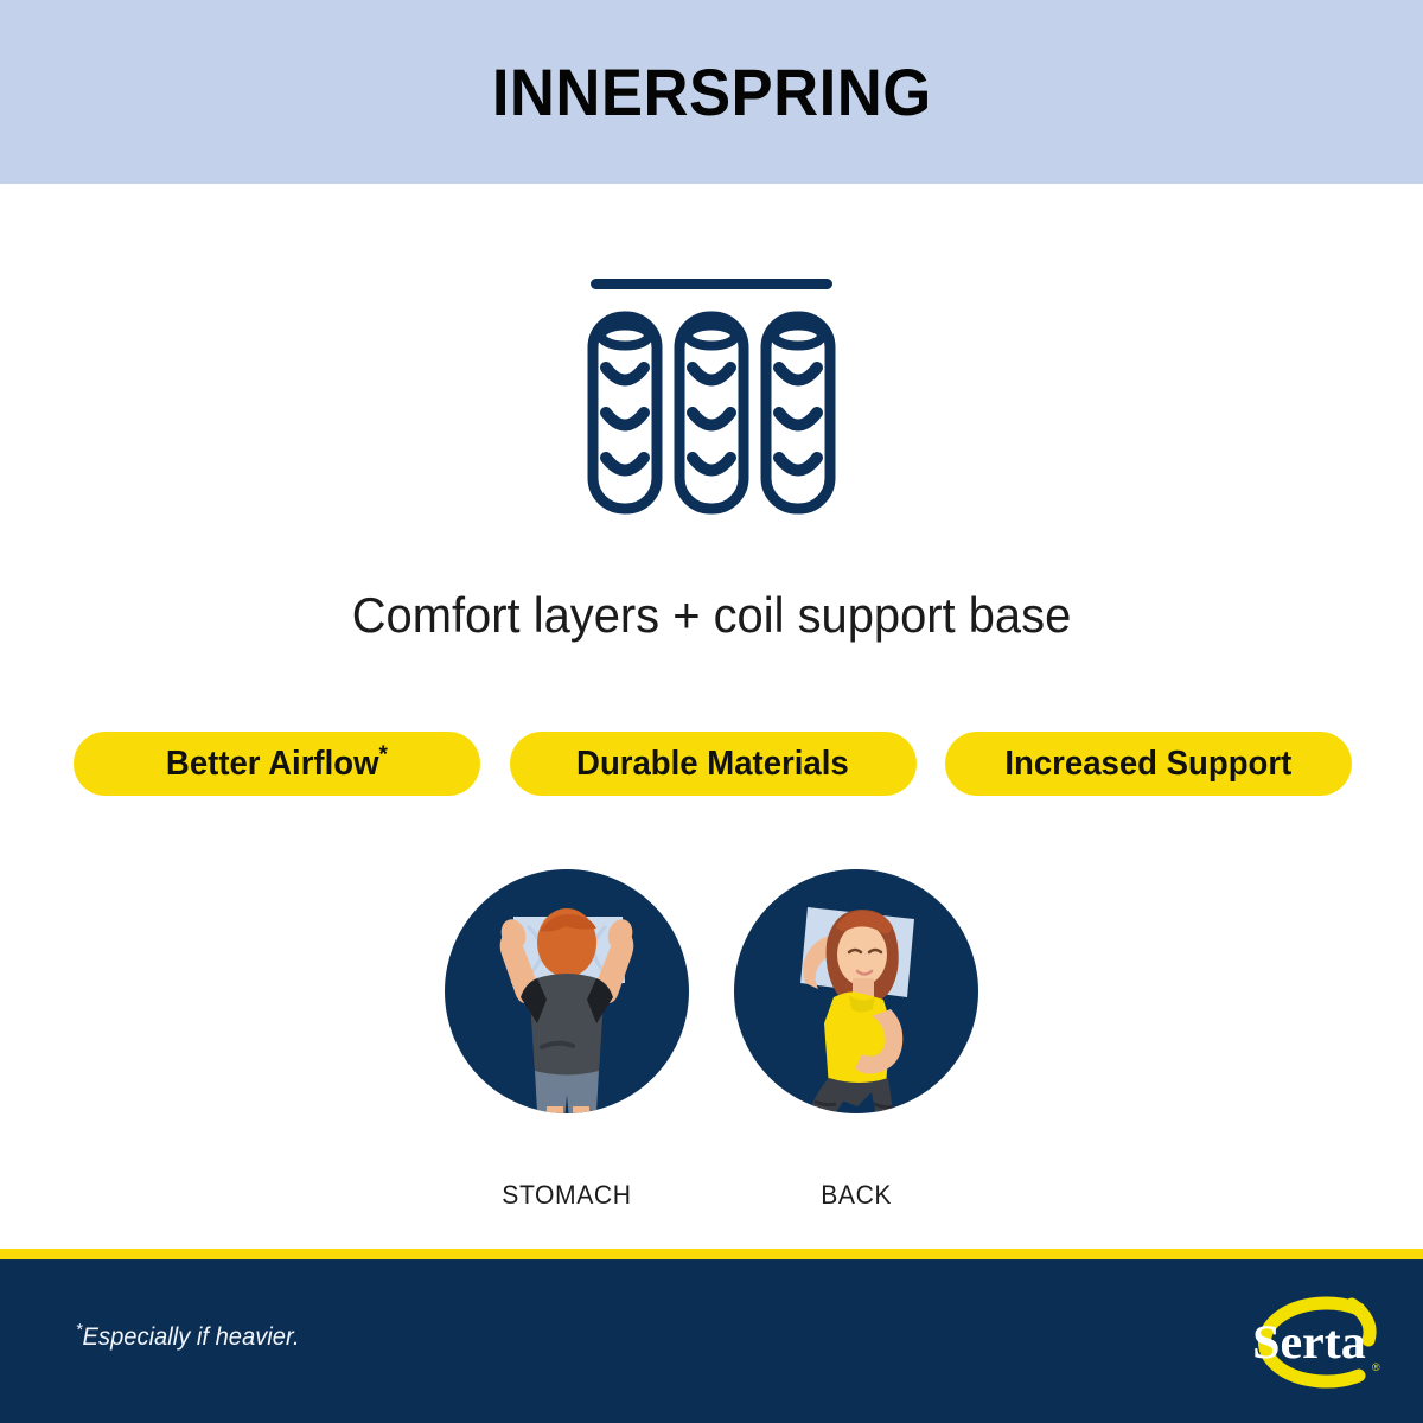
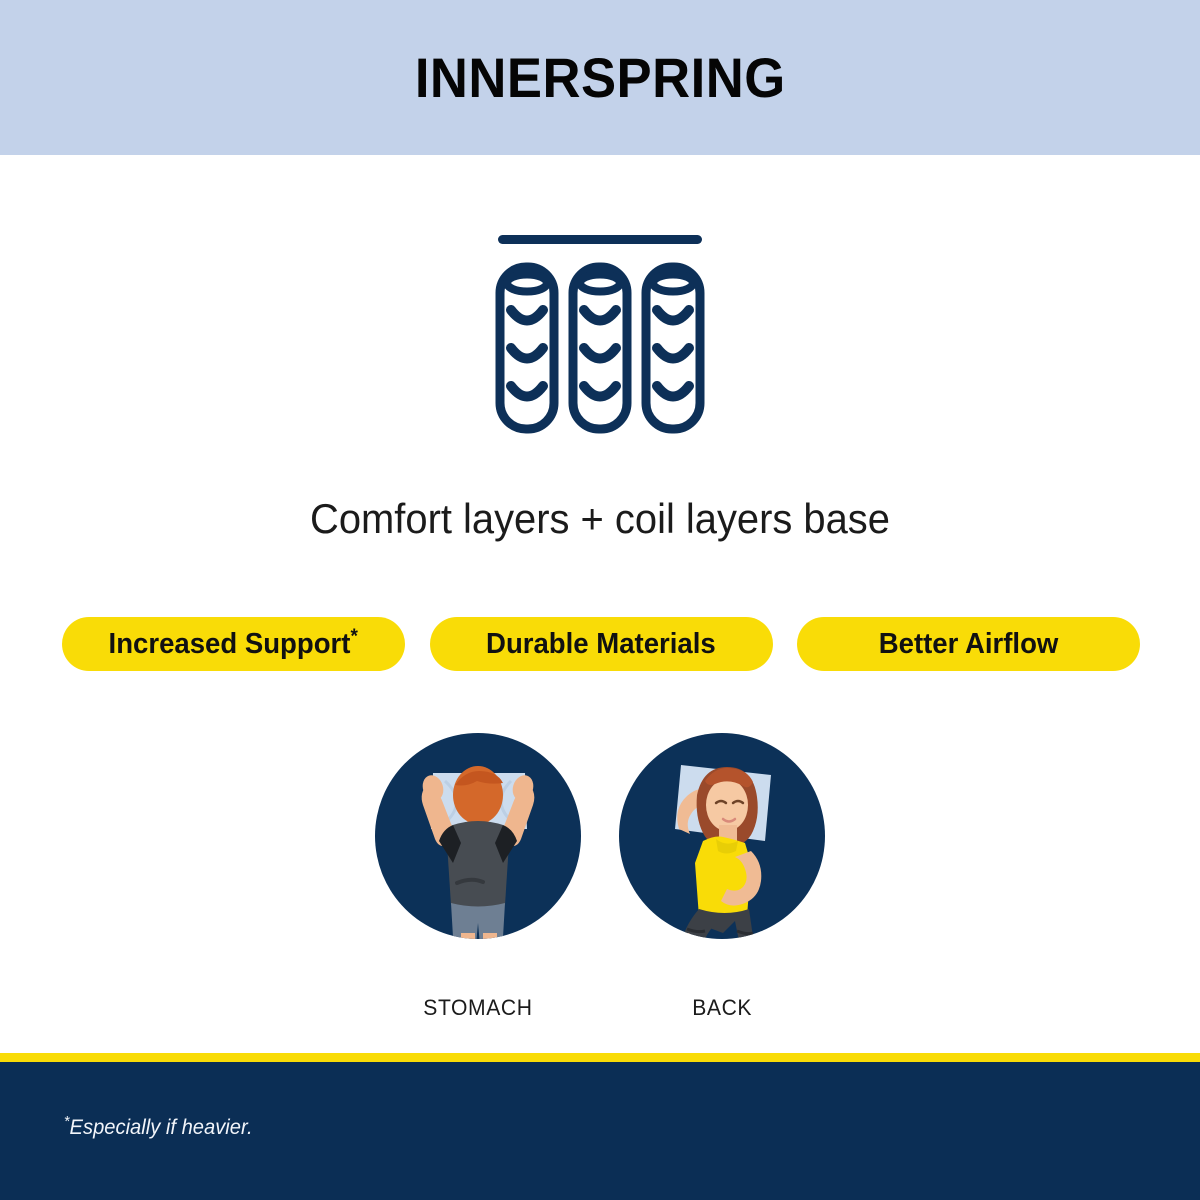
  INNERSPRING
- Comfort layers + coil support base
+ Comfort layers + coil layers base
- Better Airflow*
+ Increased Support*
  Durable Materials
- Increased Support
+ Better Airflow
  STOMACH
  BACK
  *Especially if heavier.
- Serta
- ®
